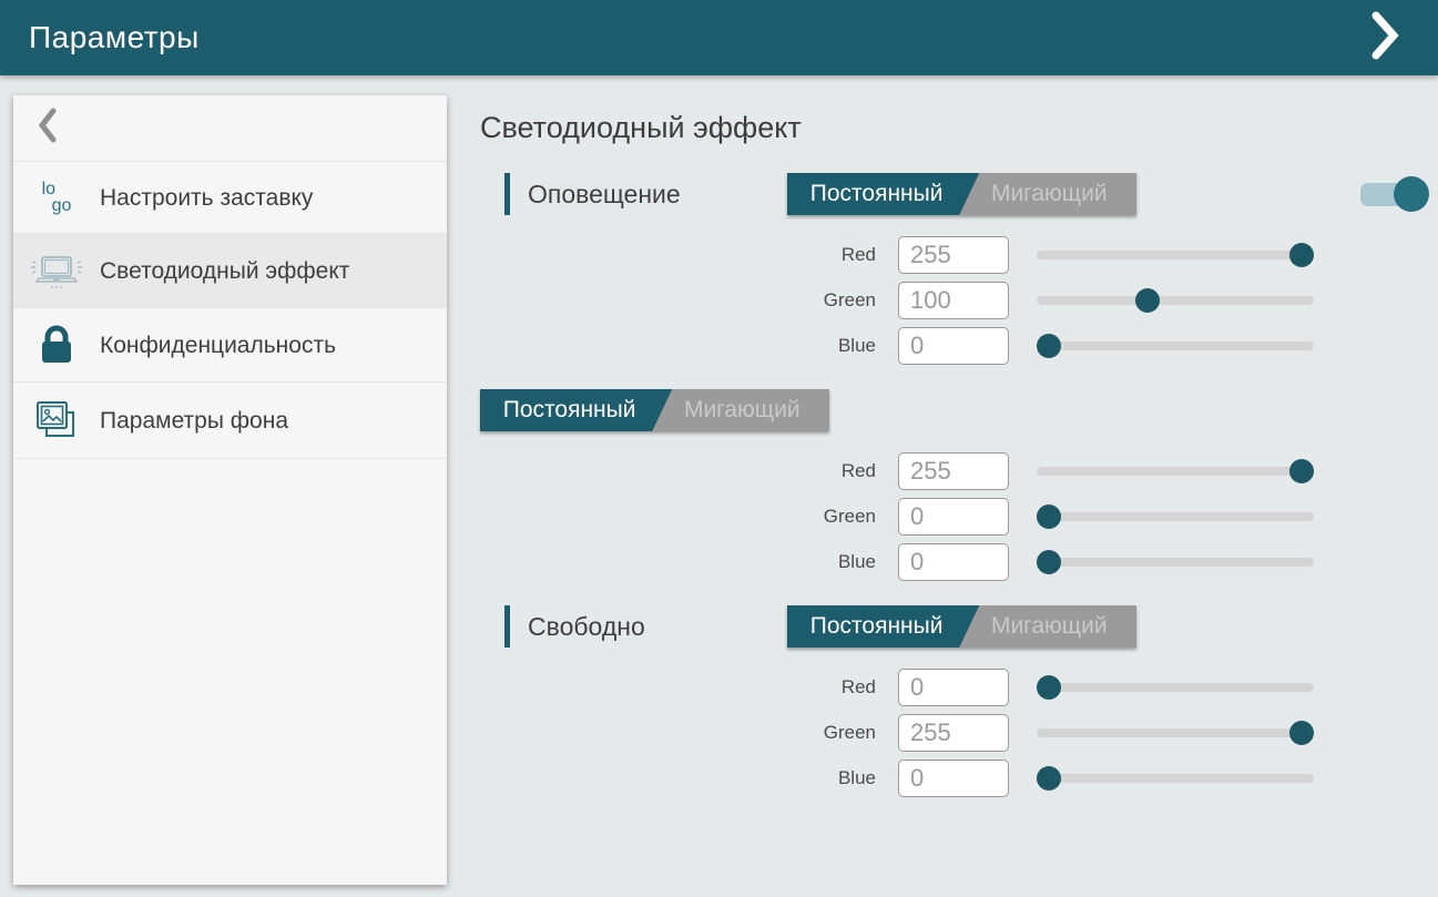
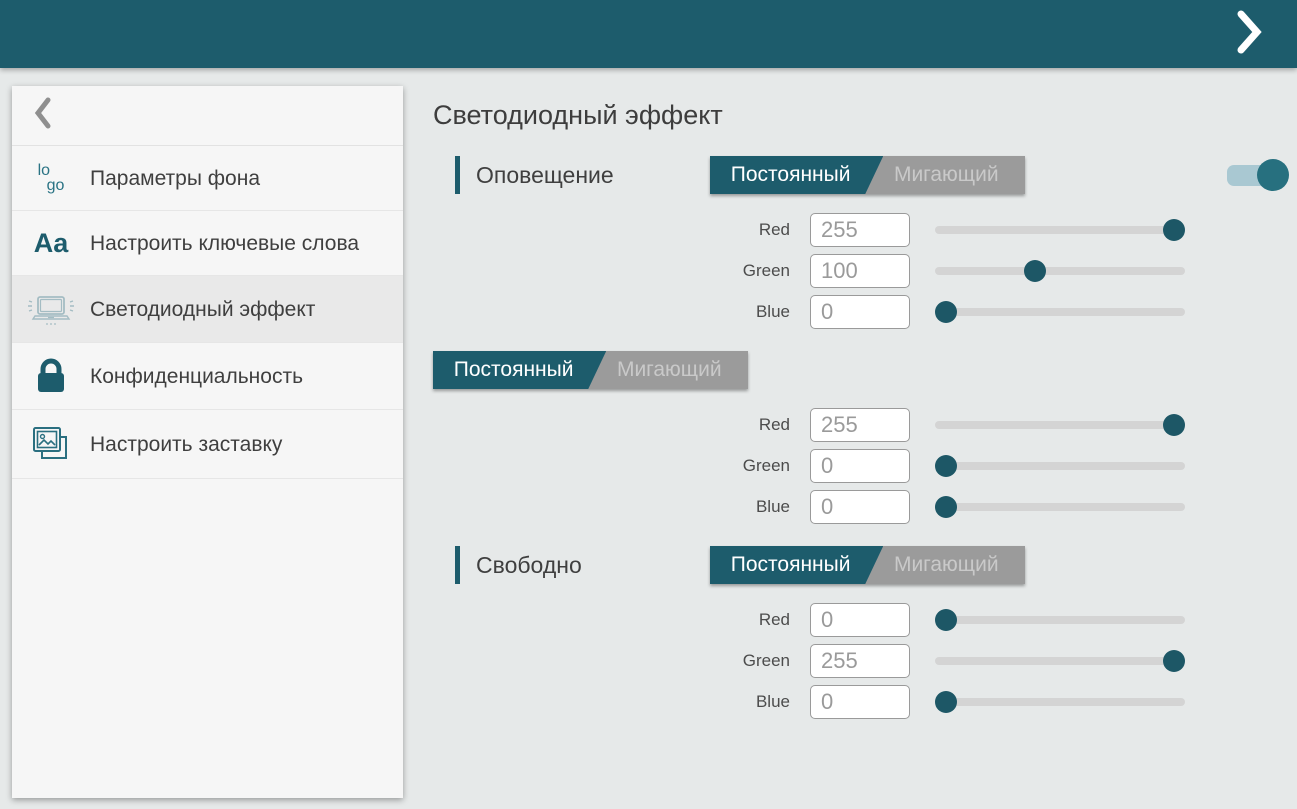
- Параметры
  lo
  go
- Настроить заставку
+ Параметры фона
+ Aa
+ Настроить ключевые слова
  Светодиодный эффект
  Конфиденциальность
- Параметры фона
+ Настроить заставку
  Светодиодный эффект
  Оповещение
  Мигающий
  Постоянный
  Red
  255
  Green
  100
  Blue
  0
  Мигающий
  Постоянный
  Red
  255
  Green
  0
  Blue
  0
  Свободно
  Мигающий
  Постоянный
  Red
  0
  Green
  255
  Blue
  0
